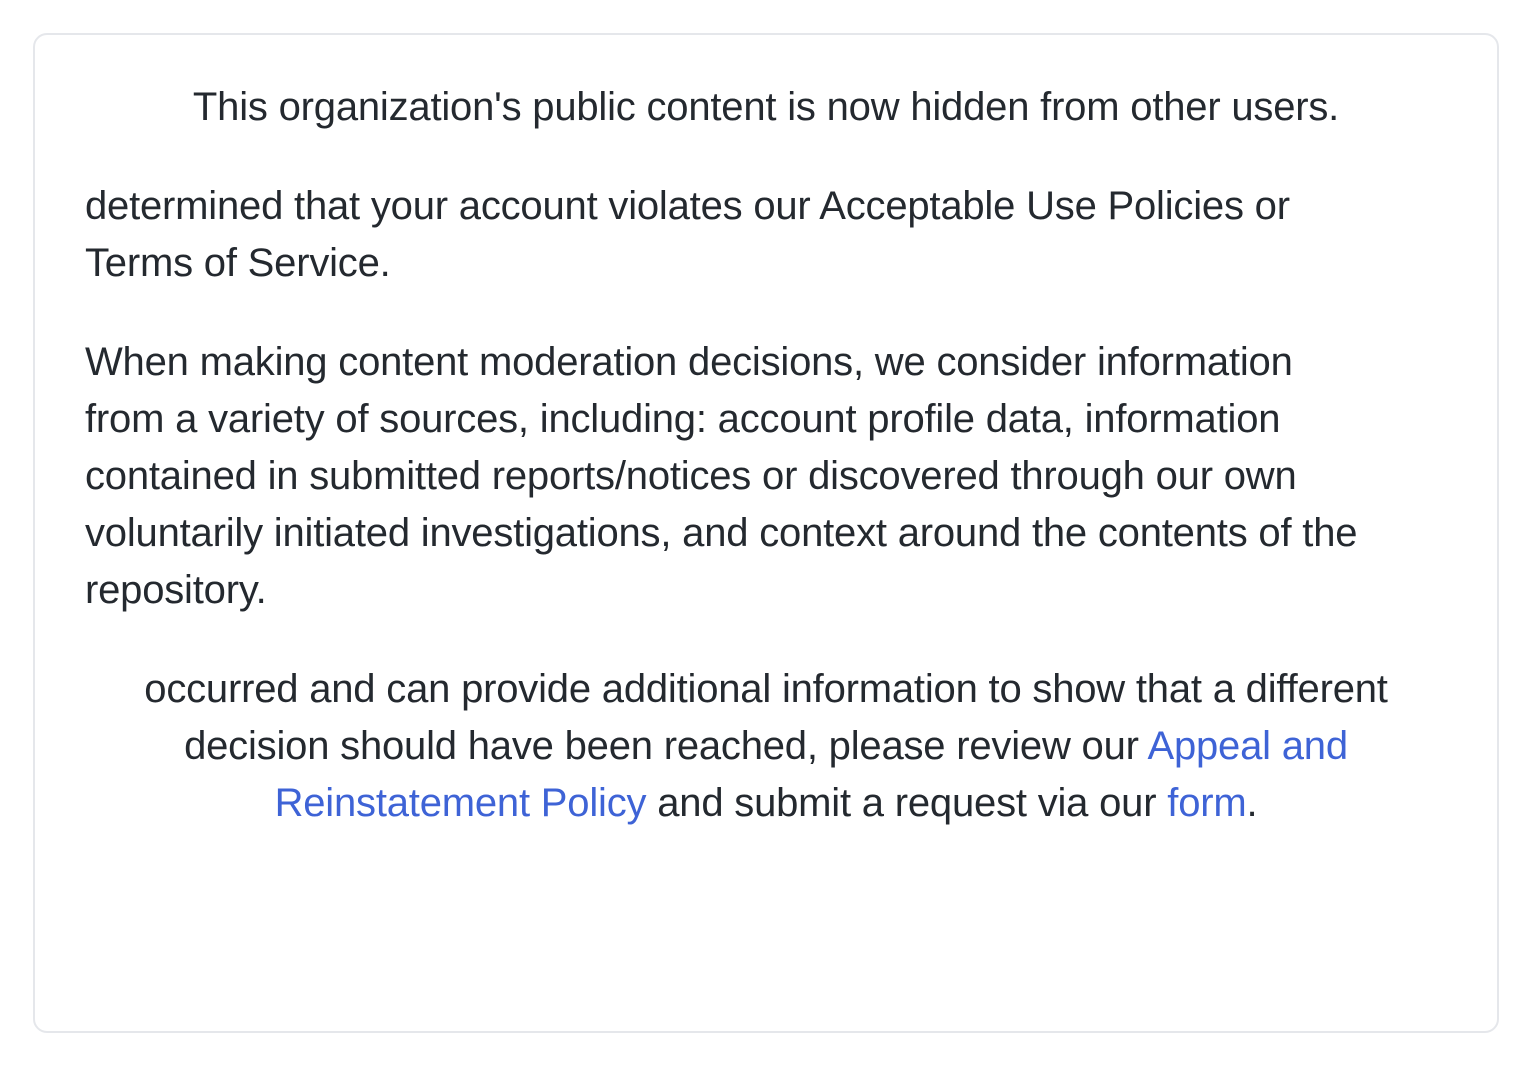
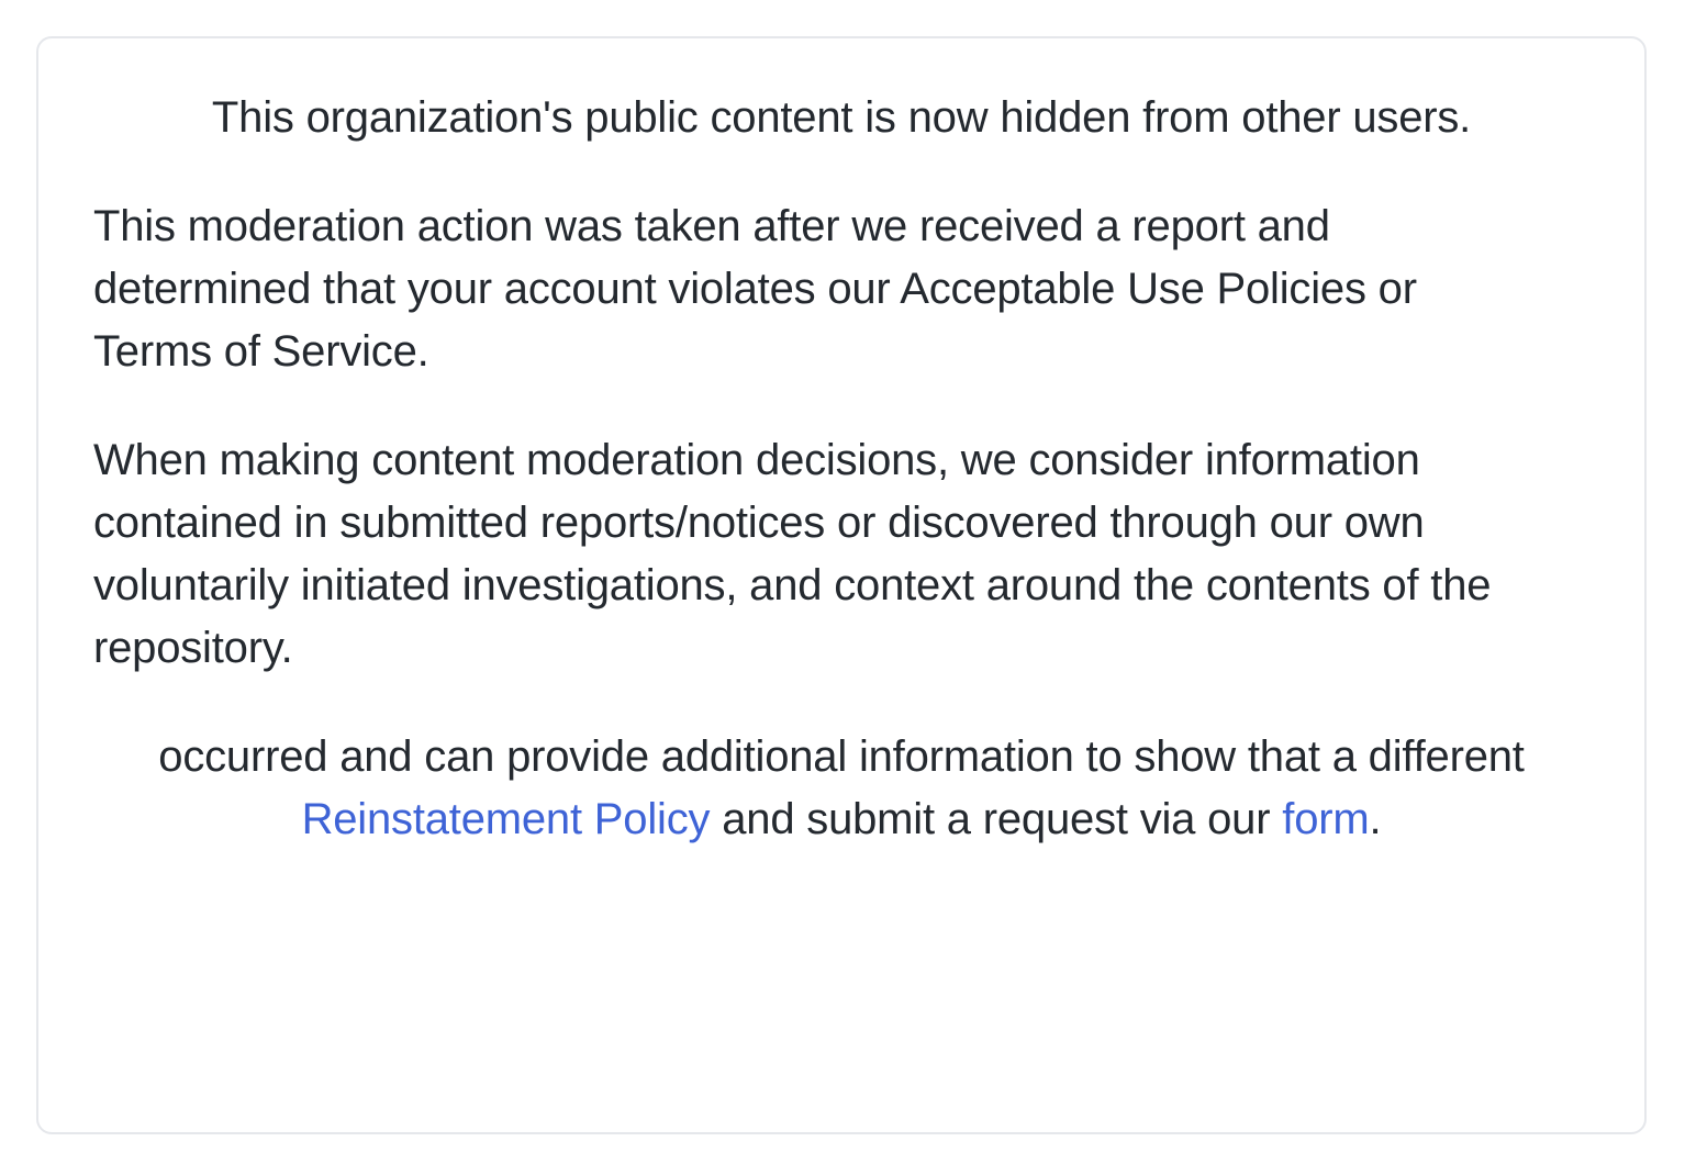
  This organization's public content is now hidden from other users.
+ This moderation action was taken after we received a report and
  determined that your account violates our Acceptable Use Policies or
  Terms of Service.
  When making content moderation decisions, we consider information
- from a variety of sources, including: account profile data, information
  contained in submitted reports/notices or discovered through our own
  voluntarily initiated investigations, and context around the contents of the
  repository.
  occurred and can provide additional information to show that a different
- decision should have been reached, please review our Appeal and
  Reinstatement Policy and submit a request via our form.
